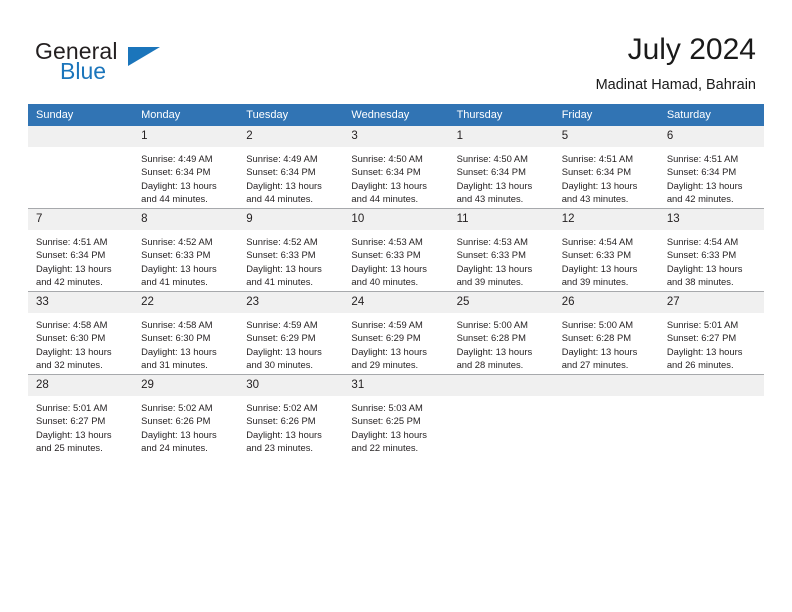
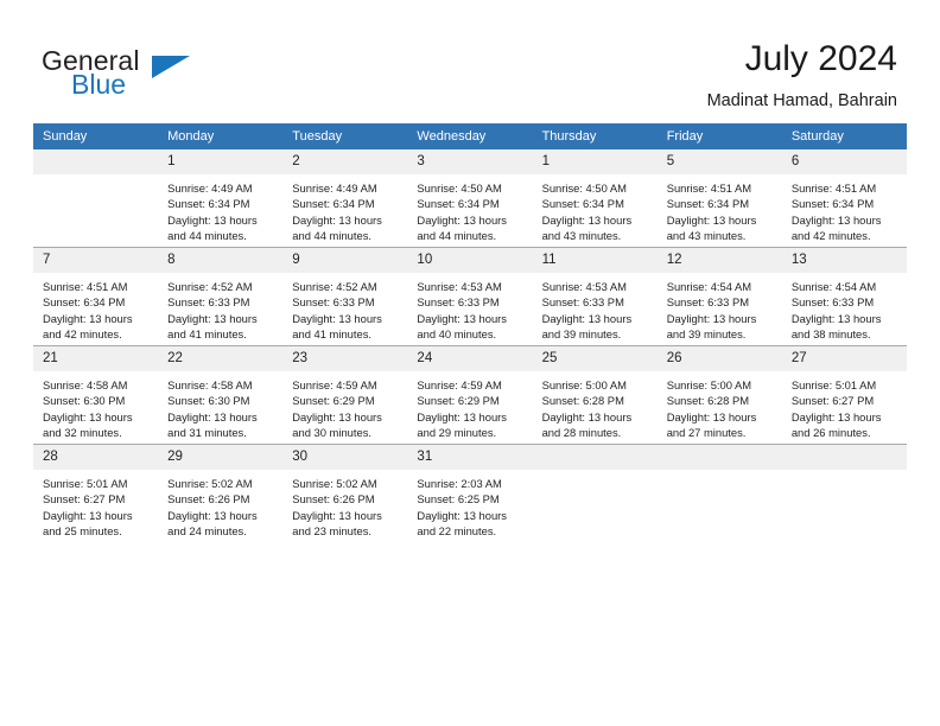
  General
  Blue
  July 2024
  Madinat Hamad, Bahrain
  Sunday	Monday	Tuesday	Wednesday	Thursday	Friday	Saturday
  	1Sunrise: 4:49 AMSunset: 6:34 PMDaylight: 13 hoursand 44 minutes.	2Sunrise: 4:49 AMSunset: 6:34 PMDaylight: 13 hoursand 44 minutes.	3Sunrise: 4:50 AMSunset: 6:34 PMDaylight: 13 hoursand 44 minutes.	1Sunrise: 4:50 AMSunset: 6:34 PMDaylight: 13 hoursand 43 minutes.	5Sunrise: 4:51 AMSunset: 6:34 PMDaylight: 13 hoursand 43 minutes.	6Sunrise: 4:51 AMSunset: 6:34 PMDaylight: 13 hoursand 42 minutes.
  7Sunrise: 4:51 AMSunset: 6:34 PMDaylight: 13 hoursand 42 minutes.	8Sunrise: 4:52 AMSunset: 6:33 PMDaylight: 13 hoursand 41 minutes.	9Sunrise: 4:52 AMSunset: 6:33 PMDaylight: 13 hoursand 41 minutes.	10Sunrise: 4:53 AMSunset: 6:33 PMDaylight: 13 hoursand 40 minutes.	11Sunrise: 4:53 AMSunset: 6:33 PMDaylight: 13 hoursand 39 minutes.	12Sunrise: 4:54 AMSunset: 6:33 PMDaylight: 13 hoursand 39 minutes.	13Sunrise: 4:54 AMSunset: 6:33 PMDaylight: 13 hoursand 38 minutes.
- 33Sunrise: 4:58 AMSunset: 6:30 PMDaylight: 13 hoursand 32 minutes.	22Sunrise: 4:58 AMSunset: 6:30 PMDaylight: 13 hoursand 31 minutes.	23Sunrise: 4:59 AMSunset: 6:29 PMDaylight: 13 hoursand 30 minutes.	24Sunrise: 4:59 AMSunset: 6:29 PMDaylight: 13 hoursand 29 minutes.	25Sunrise: 5:00 AMSunset: 6:28 PMDaylight: 13 hoursand 28 minutes.	26Sunrise: 5:00 AMSunset: 6:28 PMDaylight: 13 hoursand 27 minutes.	27Sunrise: 5:01 AMSunset: 6:27 PMDaylight: 13 hoursand 26 minutes.
+ 21Sunrise: 4:58 AMSunset: 6:30 PMDaylight: 13 hoursand 32 minutes.	22Sunrise: 4:58 AMSunset: 6:30 PMDaylight: 13 hoursand 31 minutes.	23Sunrise: 4:59 AMSunset: 6:29 PMDaylight: 13 hoursand 30 minutes.	24Sunrise: 4:59 AMSunset: 6:29 PMDaylight: 13 hoursand 29 minutes.	25Sunrise: 5:00 AMSunset: 6:28 PMDaylight: 13 hoursand 28 minutes.	26Sunrise: 5:00 AMSunset: 6:28 PMDaylight: 13 hoursand 27 minutes.	27Sunrise: 5:01 AMSunset: 6:27 PMDaylight: 13 hoursand 26 minutes.
- 28Sunrise: 5:01 AMSunset: 6:27 PMDaylight: 13 hoursand 25 minutes.	29Sunrise: 5:02 AMSunset: 6:26 PMDaylight: 13 hoursand 24 minutes.	30Sunrise: 5:02 AMSunset: 6:26 PMDaylight: 13 hoursand 23 minutes.	31Sunrise: 5:03 AMSunset: 6:25 PMDaylight: 13 hoursand 22 minutes.
+ 28Sunrise: 5:01 AMSunset: 6:27 PMDaylight: 13 hoursand 25 minutes.	29Sunrise: 5:02 AMSunset: 6:26 PMDaylight: 13 hoursand 24 minutes.	30Sunrise: 5:02 AMSunset: 6:26 PMDaylight: 13 hoursand 23 minutes.	31Sunrise: 2:03 AMSunset: 6:25 PMDaylight: 13 hoursand 22 minutes.
